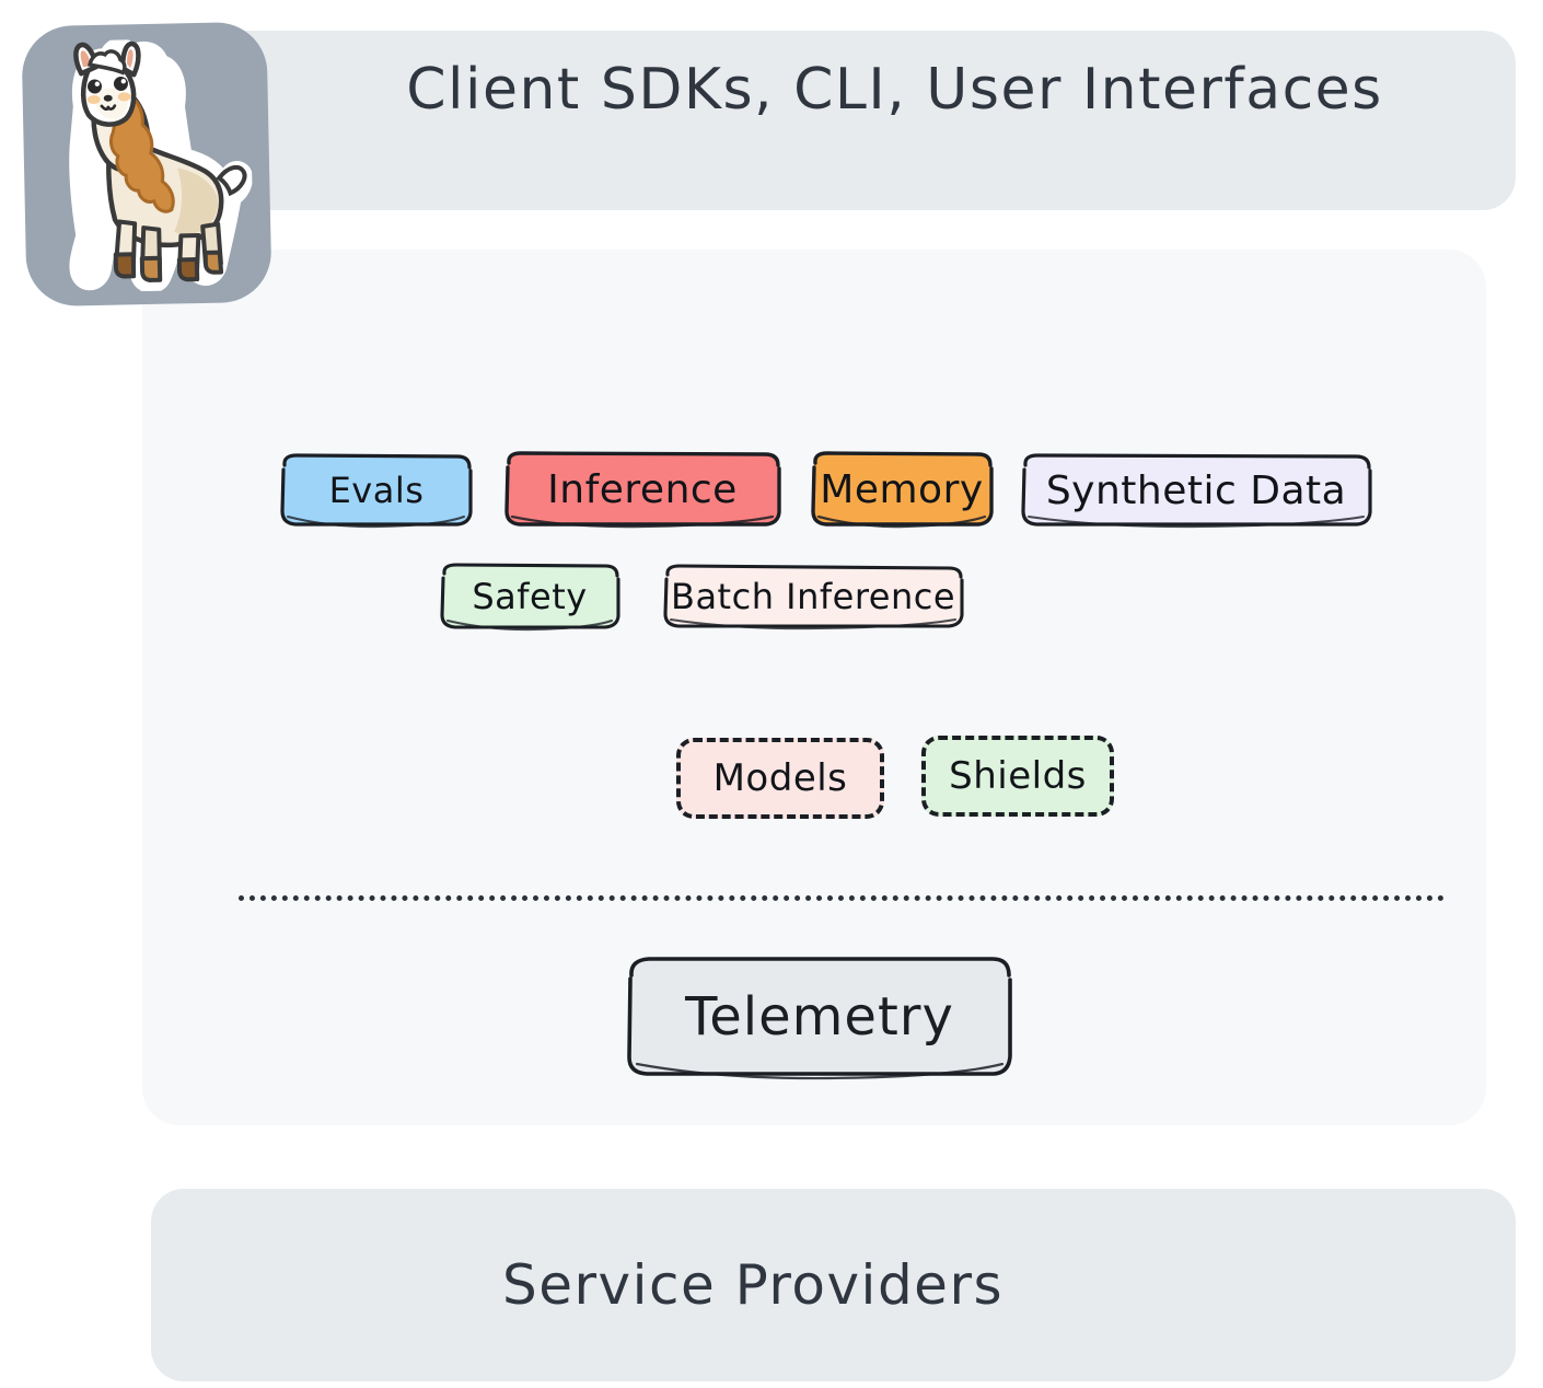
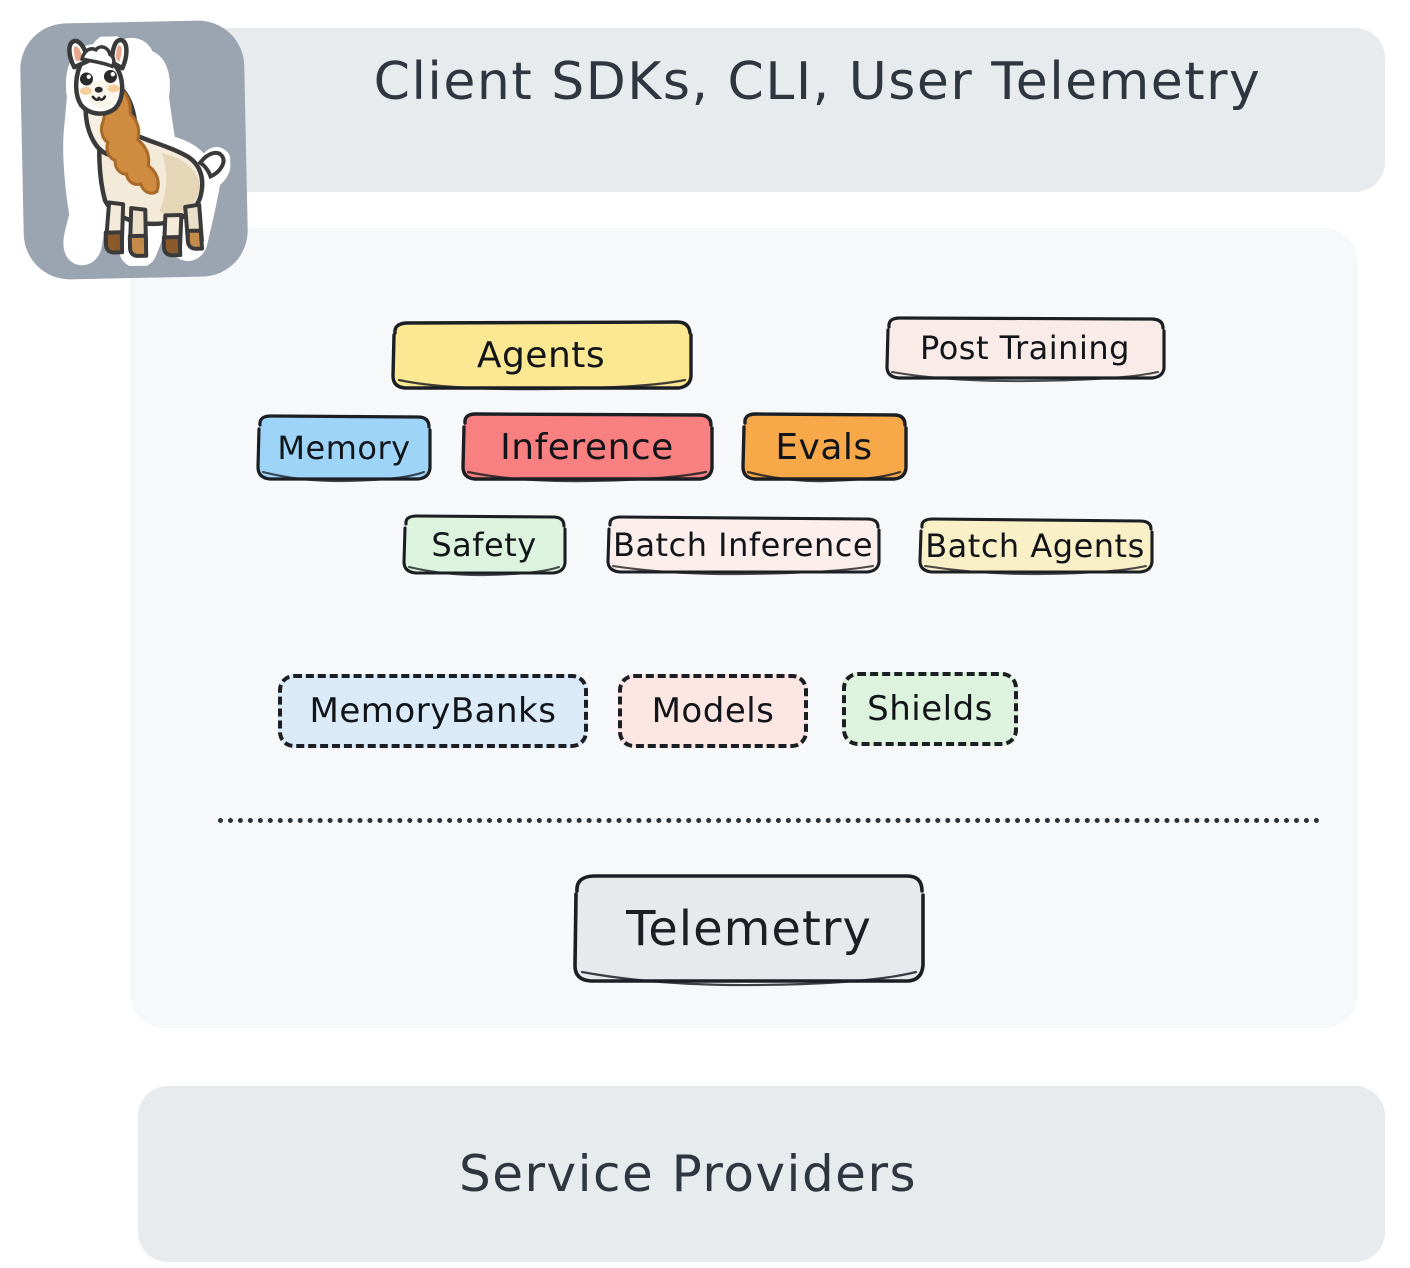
- Client SDKs, CLI, User Interfaces
+ Client SDKs, CLI, User Telemetry
+ Agents
+ Post Training
- Evals
+ Memory
  Inference
- Memory
+ Evals
- Synthetic Data
  Safety
  Batch Inference
+ Batch Agents
+ MemoryBanks
  Models
  Shields
  Telemetry
  Service Providers
